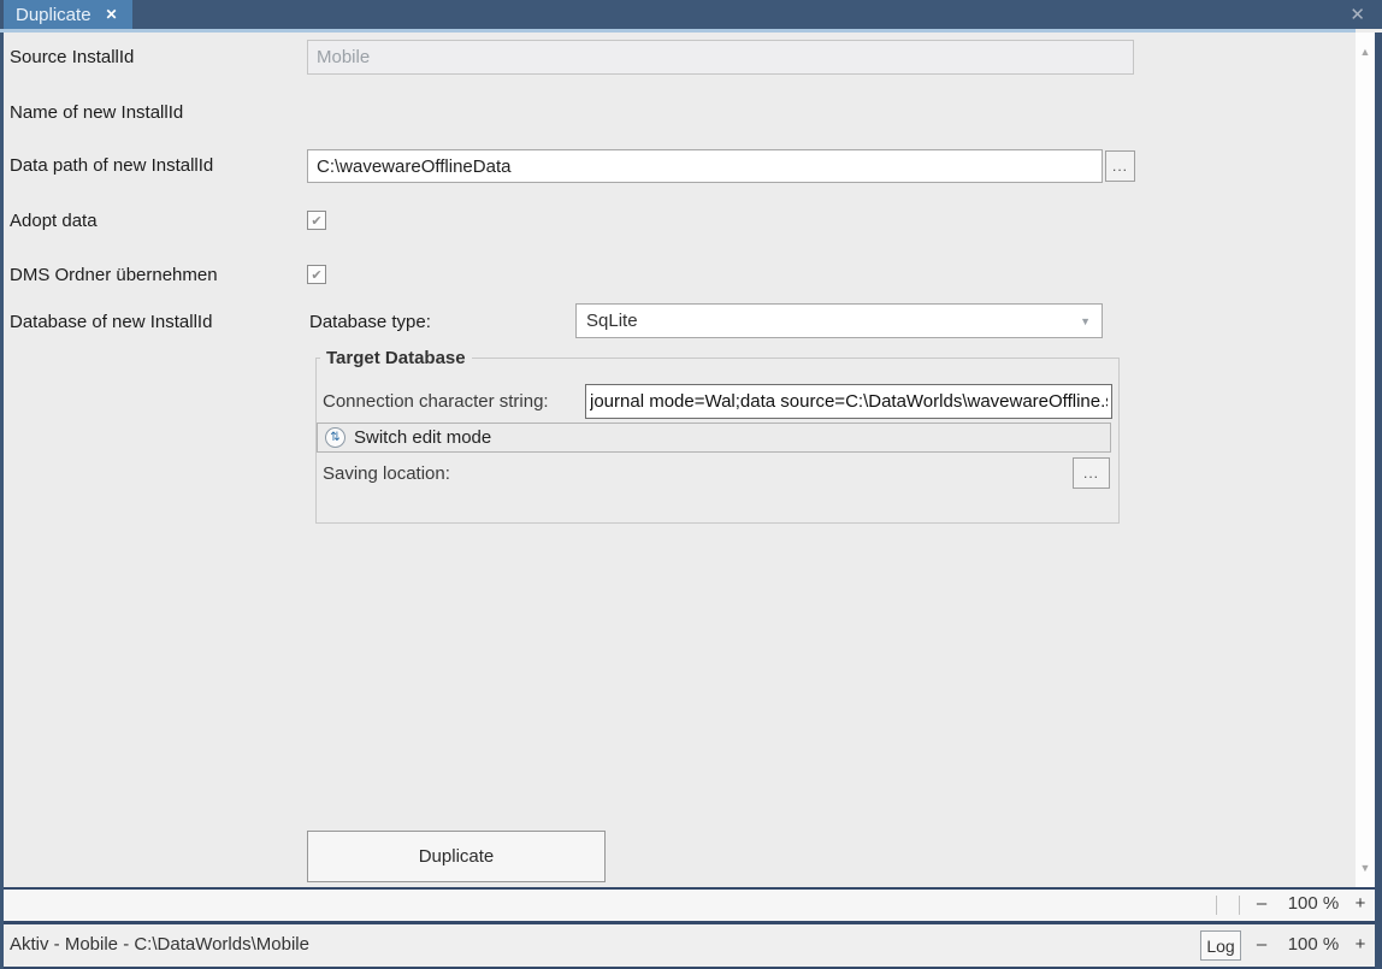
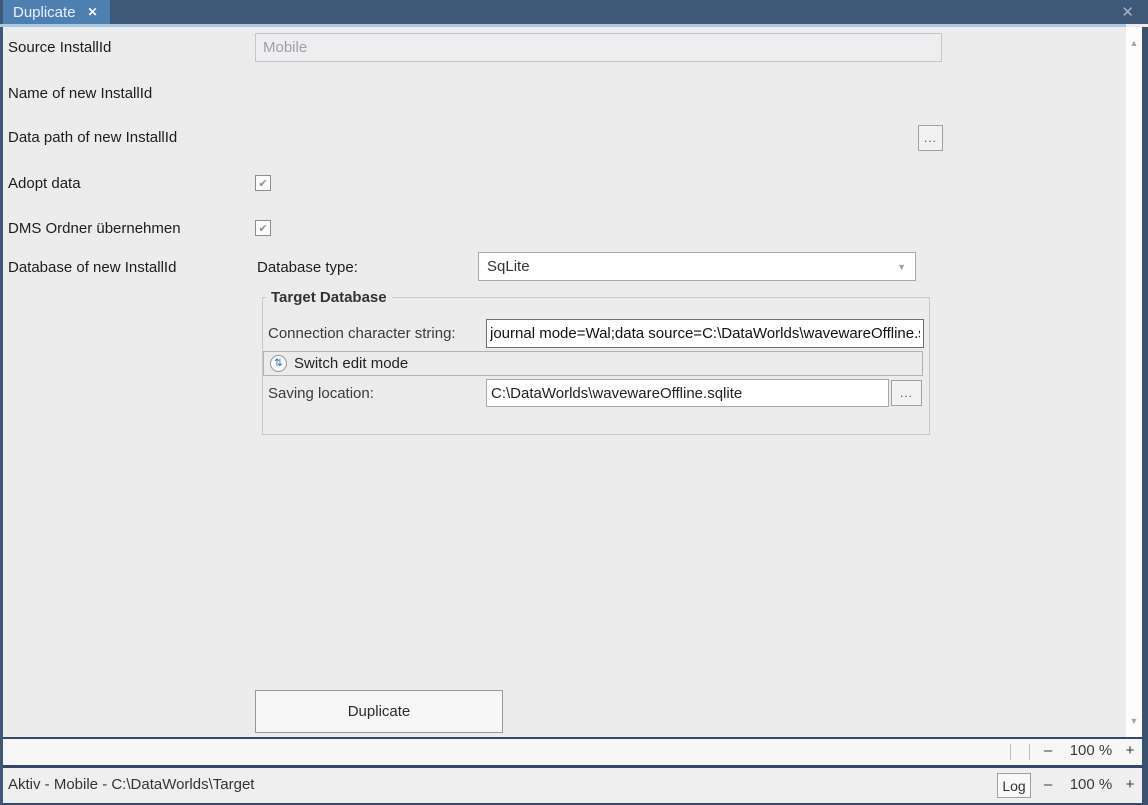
  Duplicate
  ✕
  ✕
  Source InstallId
  Name of new InstallId
  Data path of new InstallId
  Adopt data
  DMS Ordner übernehmen
  Database of new InstallId
  Mobile
- C:\wavewareOfflineData
  ...
  ✔
  ✔
  Database type:
  SqLite
  ▼
  Target Database
  Connection character string:
  journal mode=Wal;data source=C:\DataWorlds\wavewareOffline.
  ⇅
  Switch edit mode
  Saving location:
+ C:\DataWorlds\wavewareOffline.sqlite
  ...
  Duplicate
  ▲
  ▼
  –
  100 %
  +
- Aktiv - Mobile - C:\DataWorlds\Mobile
+ Aktiv - Mobile - C:\DataWorlds\Target
  Log
  –
  100 %
  +
